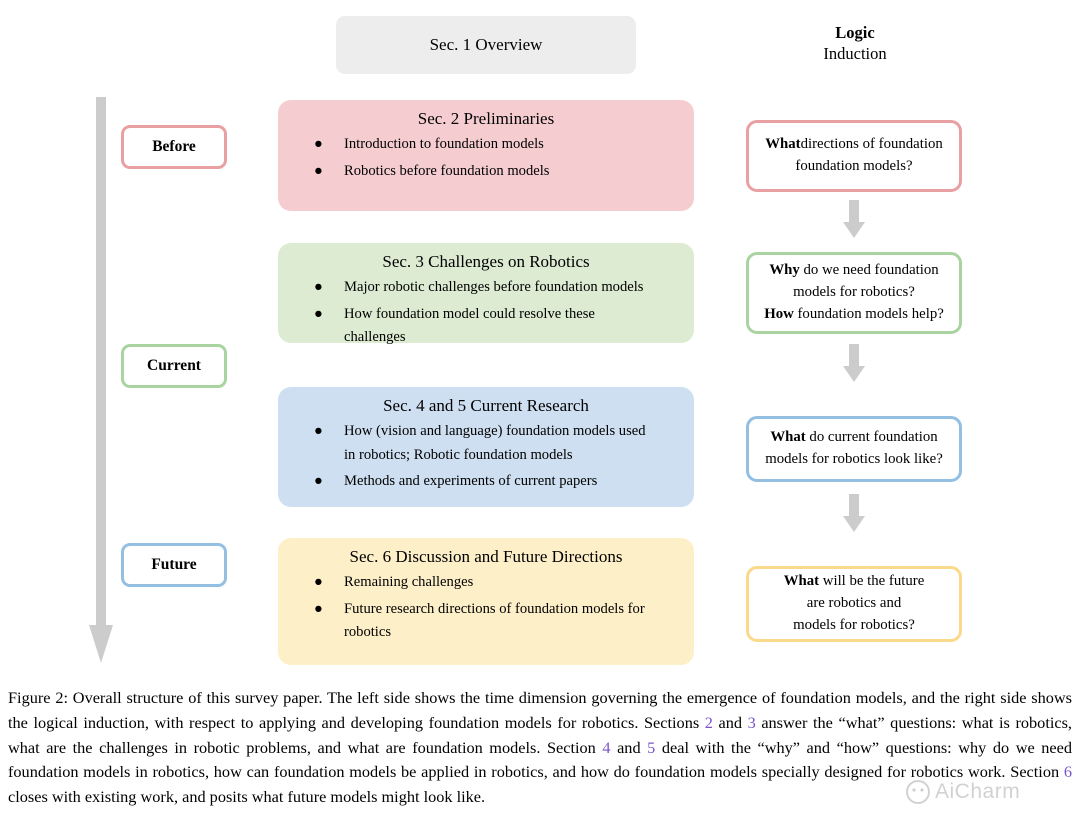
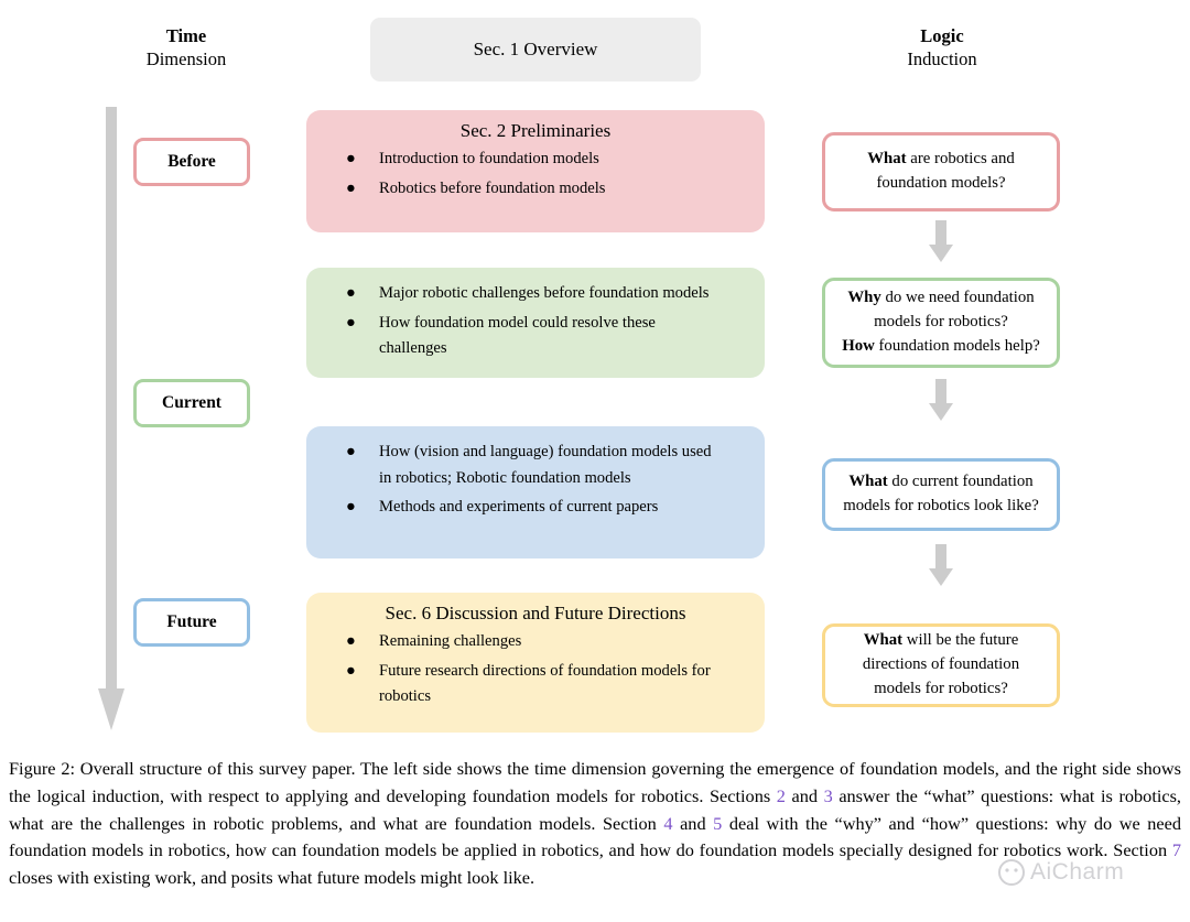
+ Time
+ Dimension
  Logic
  Induction
  Before
  Current
  Future
  Sec. 1 Overview
  Sec. 2 Preliminaries
  ●
  Introduction to foundation models
  ●
  Robotics before foundation models
- Sec. 3 Challenges on Robotics
  ●
  Major robotic challenges before foundation models
  ●
  How foundation model could resolve these challenges
- Sec. 4 and 5 Current Research
  ●
  How (vision and language) foundation models used in robotics; Robotic foundation models
  ●
  Methods and experiments of current papers
  Sec. 6 Discussion and Future Directions
  ●
  Remaining challenges
  ●
  Future research directions of foundation models for robotics
- Whatdirections of foundation
+ What are robotics and
  foundation models?
  Why do we need foundation
  models for robotics?
  How foundation models help?
  What do current foundation
  models for robotics look like?
  What will be the future
- are robotics and
+ directions of foundation
  models for robotics?
- Figure 2: Overall structure of this survey paper. The left side shows the time dimension governing the emergence of foundation models, and the right side shows the logical induction, with respect to applying and developing foundation models for robotics. Sections 2 and 3 answer the “what” questions: what is robotics, what are the challenges in robotic problems, and what are foundation models. Section 4 and 5 deal with the “why” and “how” questions: why do we need foundation models in robotics, how can foundation models be applied in robotics, and how do foundation models specially designed for robotics work. Section 6 closes with existing work, and posits what future models might look like.
+ Figure 2: Overall structure of this survey paper. The left side shows the time dimension governing the emergence of foundation models, and the right side shows the logical induction, with respect to applying and developing foundation models for robotics. Sections 2 and 3 answer the “what” questions: what is robotics, what are the challenges in robotic problems, and what are foundation models. Section 4 and 5 deal with the “why” and “how” questions: why do we need foundation models in robotics, how can foundation models be applied in robotics, and how do foundation models specially designed for robotics work. Section 7 closes with existing work, and posits what future models might look like.
  AiCharm
